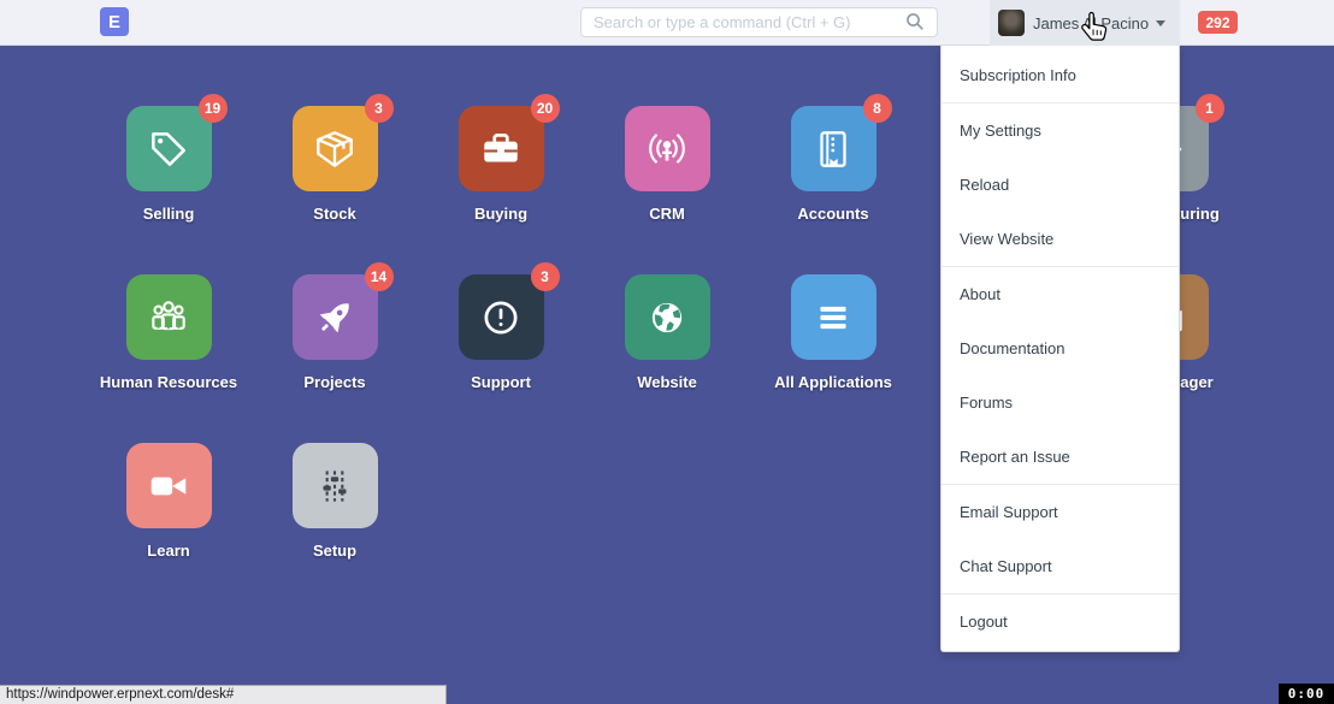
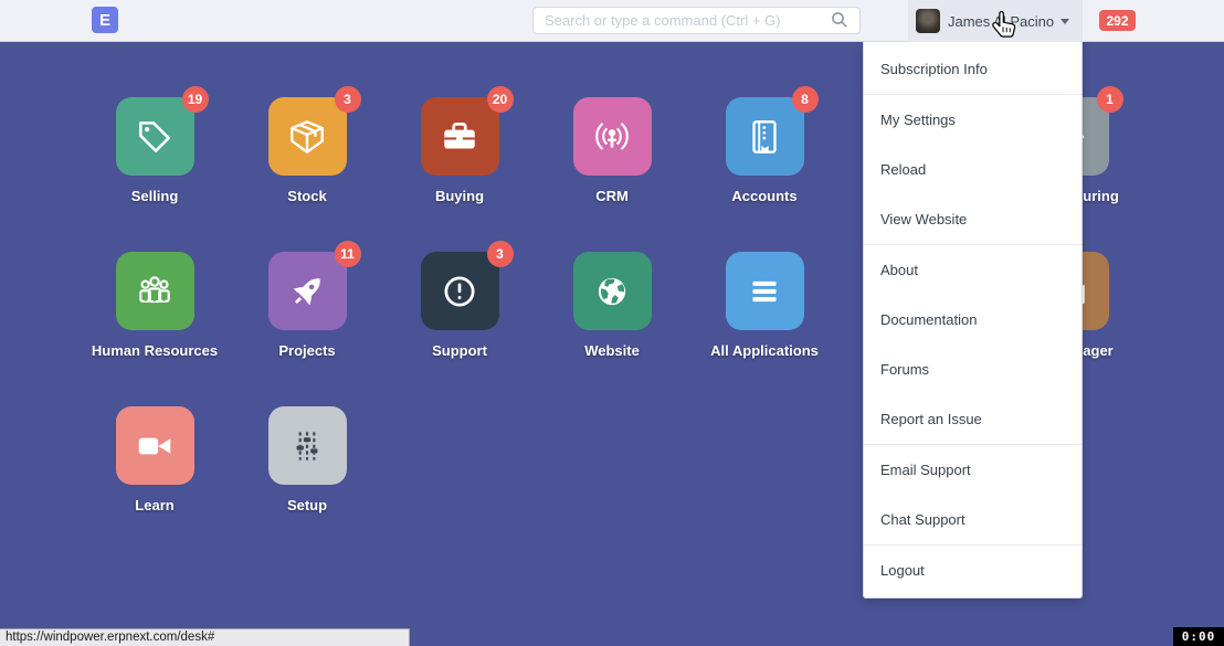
  19
  Selling
  3
  Stock
  20
  Buying
  CRM
  8
  Accounts
  1
  Human Resources
- 14
+ 11
  Projects
  3
  Support
  Website
  All Applications
  Learn
  Setup
  Subscription Info
  My Settings
  Reload
  View Website
  About
  Documentation
  Forums
  Report an Issue
  Email Support
  Chat Support
  Logout
  E
  Search or type a command (Ctrl + G)
  James Al Pacino
  292
  https://windpower.erpnext.com/desk#
  0:00
